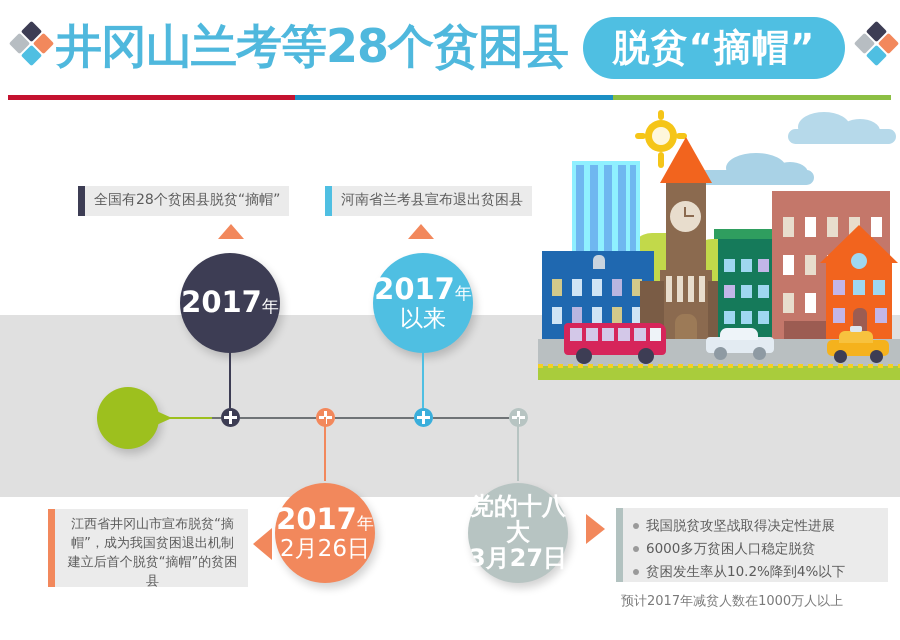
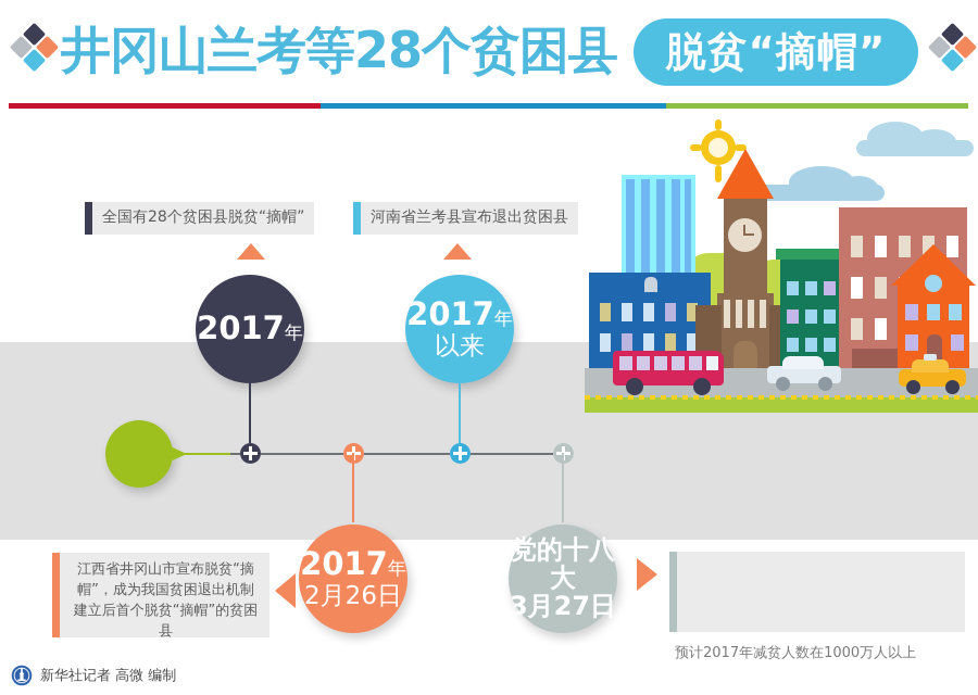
  井冈山兰考等28个贫困县
  脱贫“摘帽”
  全国有28个贫困县脱贫“摘帽”
  河南省兰考县宣布退出贫困县
  2017年
  2017年
  以来
  2017年
  2月26日
  党的十八大
  3月27日
  江西省井冈山市宣布脱贫“摘帽”，成为我国贫困退出机制建立后首个脱贫“摘帽”的贫困县
- 我国脱贫攻坚战取得决定性进展
- 6000多万贫困人口稳定脱贫
- 贫困发生率从10.2%降到4%以下
  预计2017年减贫人数在1000万人以上
+ 新华社记者 高微 编制
